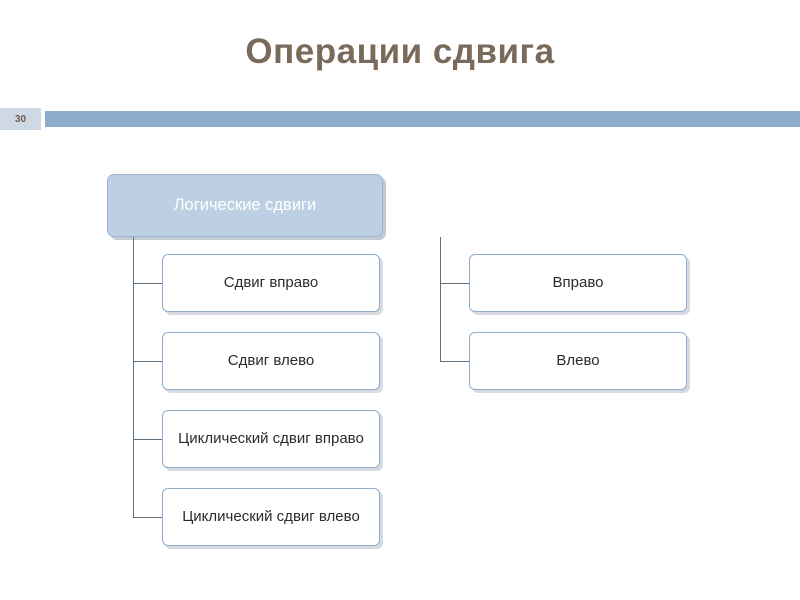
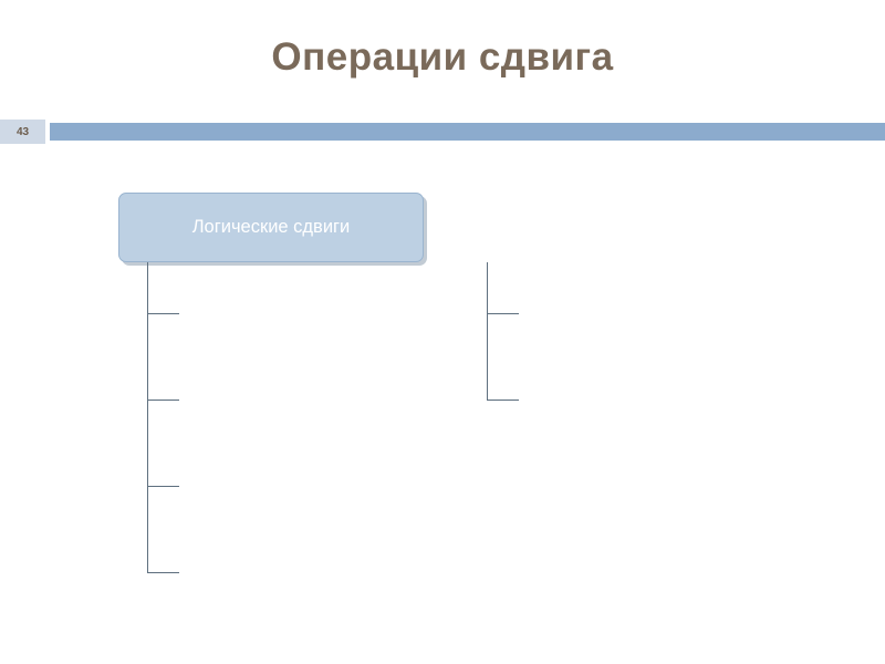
- 30
+ 43
  Операции сдвига
  Логические сдвиги
- Сдвиг вправо
- Сдвиг влево
- Циклический сдвиг вправо
- Циклический сдвиг влево
- Вправо
- Влево
